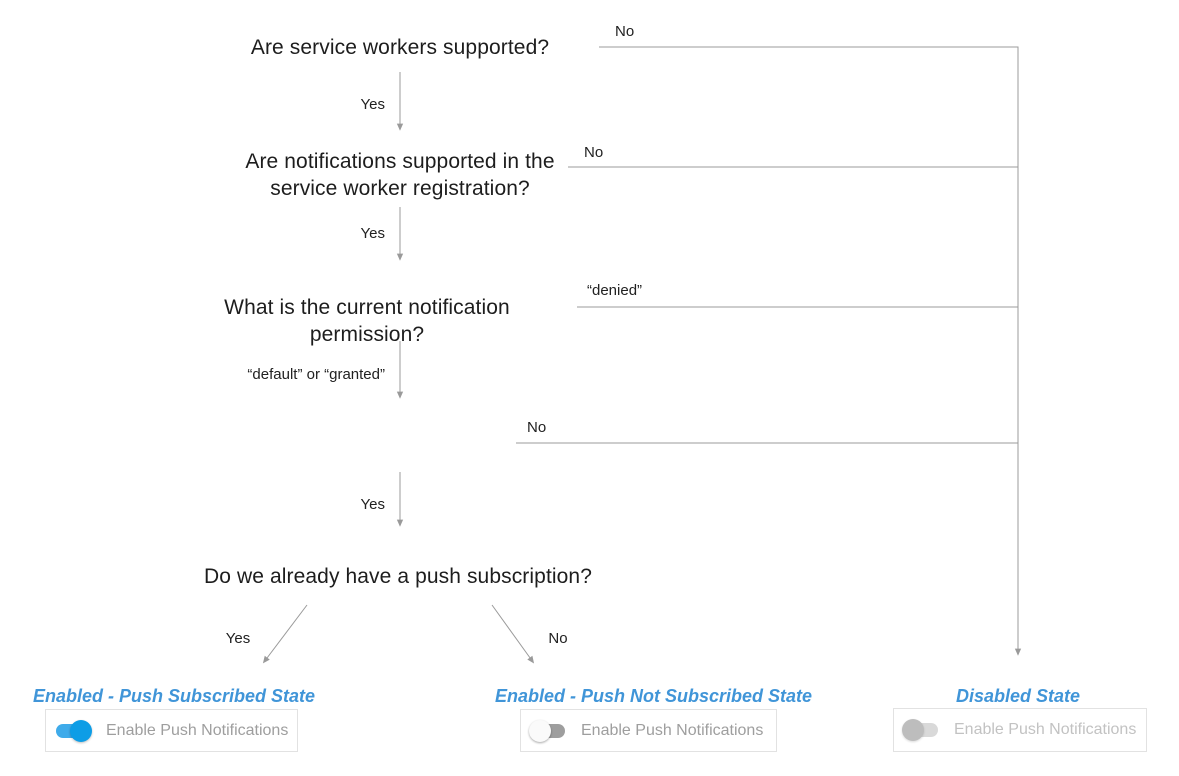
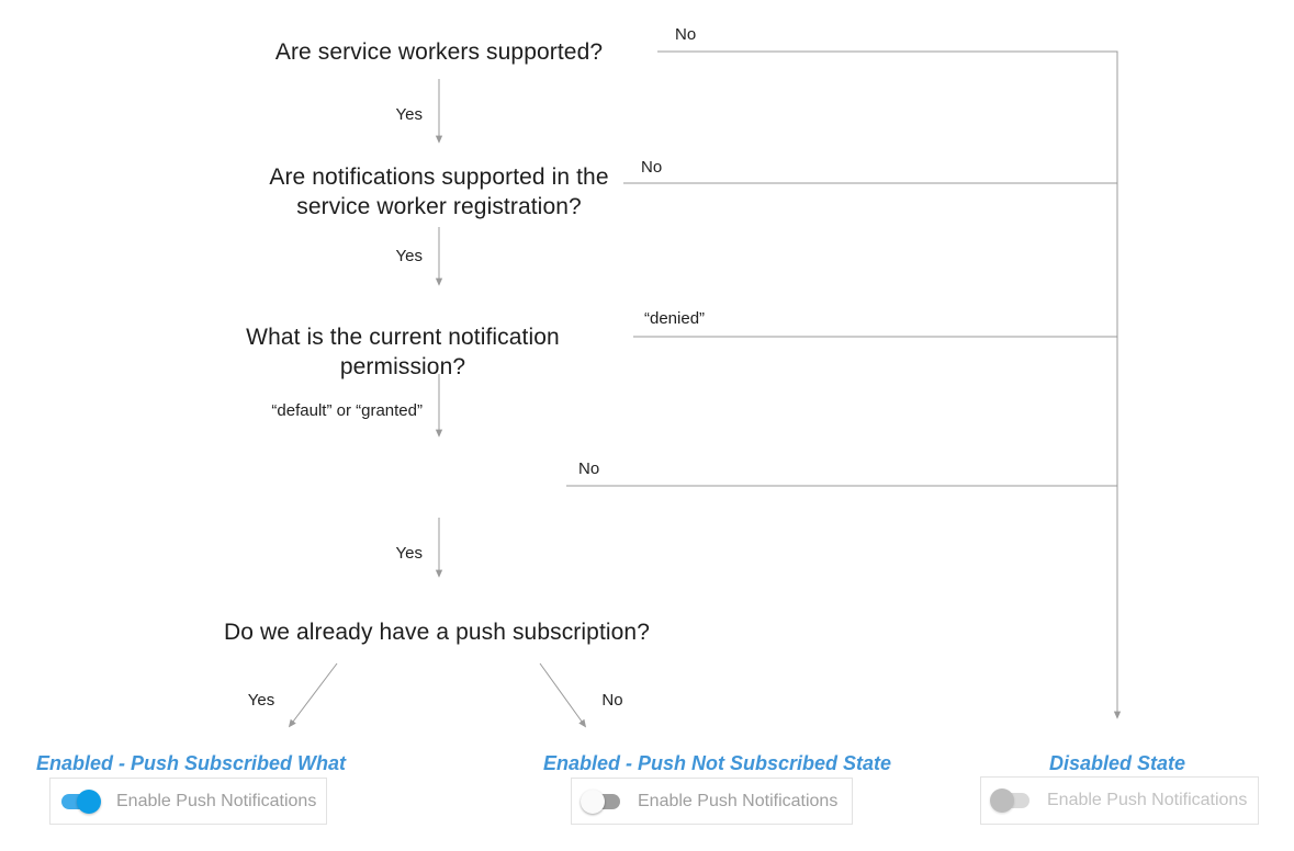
  Are service workers supported?
  Are notifications supported in the service worker registration?
  What is the current notification permission?
  Do we already have a push subscription?
  No
  Yes
  No
  Yes
  “denied”
  “default” or “granted”
  No
  Yes
  Yes
  No
- Enabled - Push Subscribed State
+ Enabled - Push Subscribed What
  Enable Push Notifications
  Enabled - Push Not Subscribed State
  Enable Push Notifications
  Disabled State
  Enable Push Notifications
